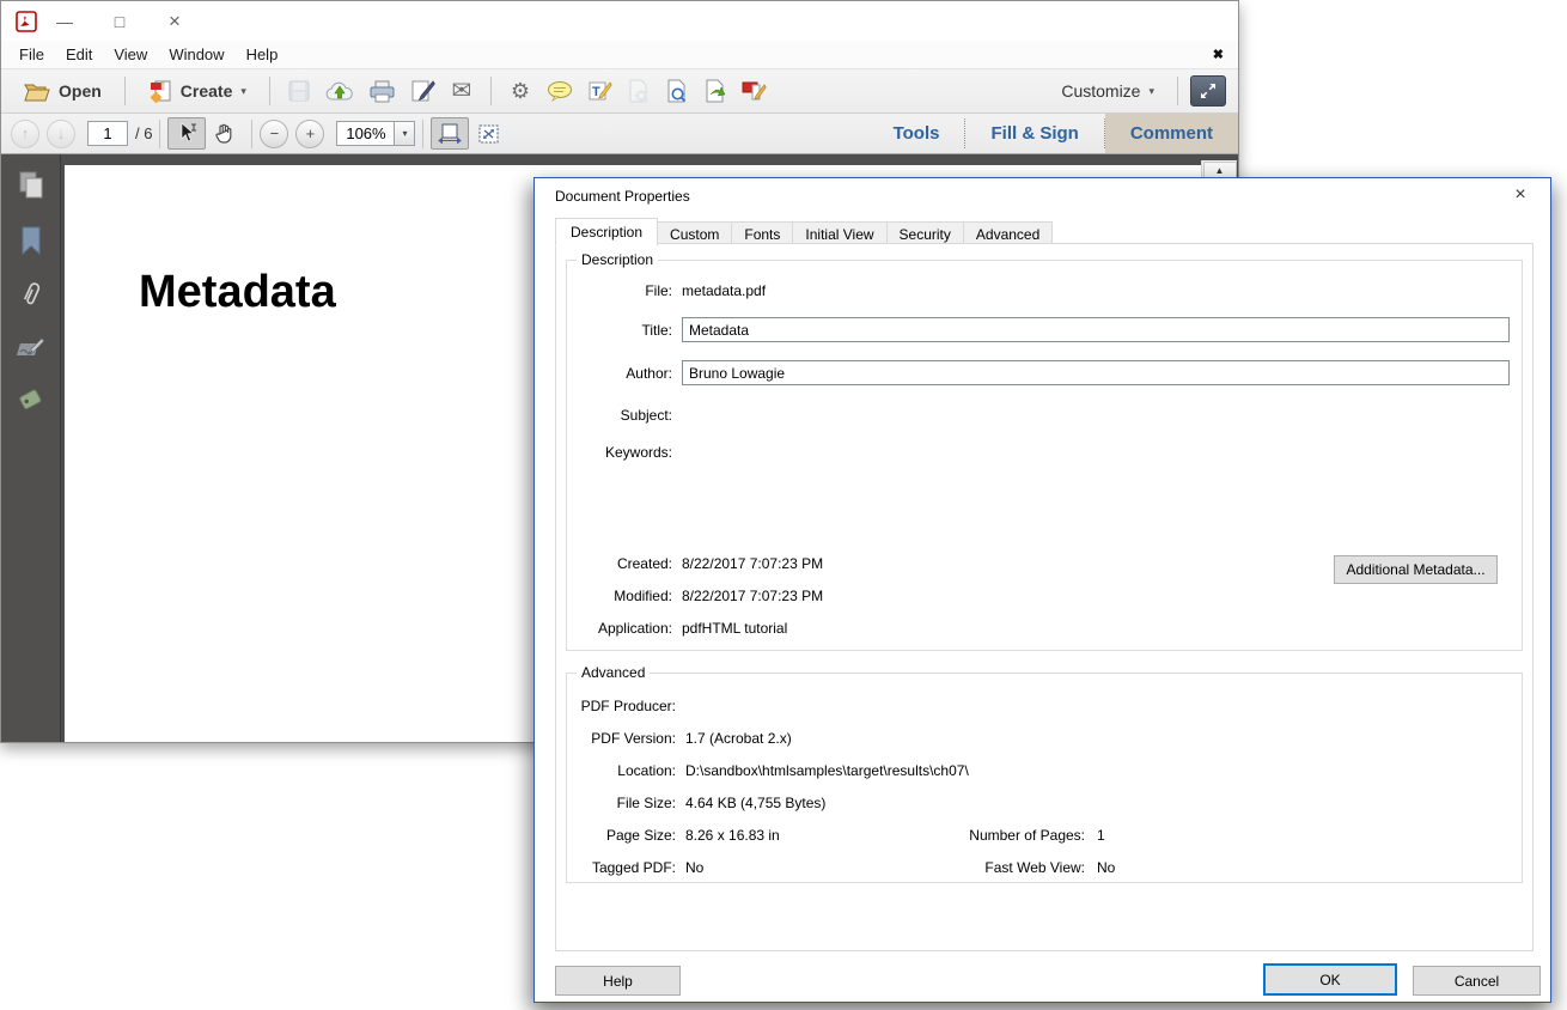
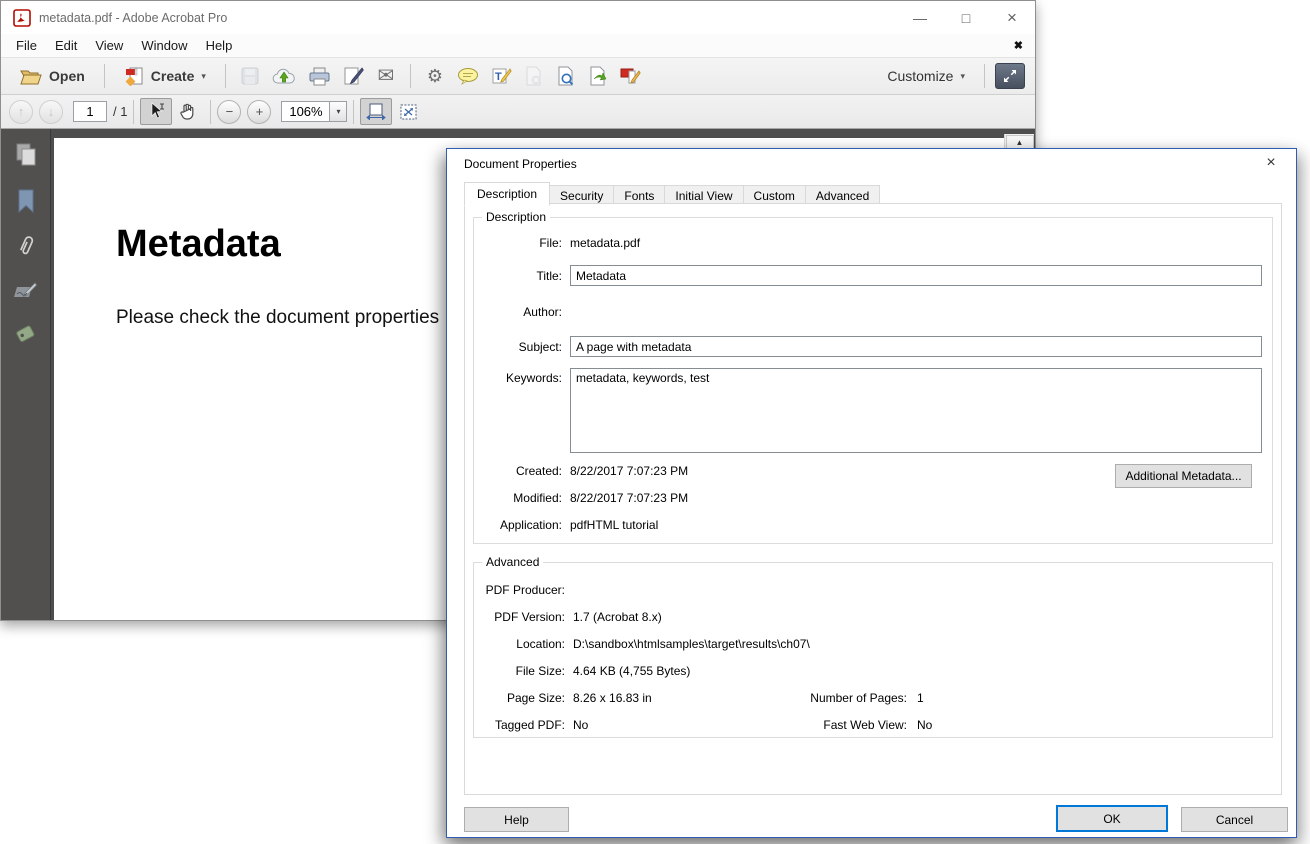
+ metadata.pdf - Adobe Acrobat Pro
  —
  □
  ×
  File
  Edit
  View
  Window
  Help
  ✖
  Open
  Create
  ▾
  ✉
  ⚙
  T
  Customize
  ▾
  ↑
  ↓
  1
- / 6
+ / 1
  −
  +
  106%
  ▾
- Tools
- Fill & Sign
- Comment
  Metadata
+ Please check the document properties
  ▲
  Document Properties
  ×
  Description
- Custom
+ Security
  Fonts
  Initial View
- Security
+ Custom
  Advanced
  Description
  File:
  metadata.pdf
  Title:
  Metadata
  Author:
- Bruno Lowagie
  Subject:
+ A page with metadata
  Keywords:
+ metadata, keywords, test
  Created:
  8/22/2017 7:07:23 PM
  Modified:
  8/22/2017 7:07:23 PM
  Application:
  pdfHTML tutorial
  Additional Metadata...
  Advanced
  PDF Producer:
  PDF Version:
- 1.7 (Acrobat 2.x)
+ 1.7 (Acrobat 8.x)
  Location:
  D:\sandbox\htmlsamples\target\results\ch07\
  File Size:
  4.64 KB (4,755 Bytes)
  Page Size:
  8.26 x 16.83 in
  Number of Pages:
  1
  Tagged PDF:
  No
  Fast Web View:
  No
  Help
  OK
  Cancel
